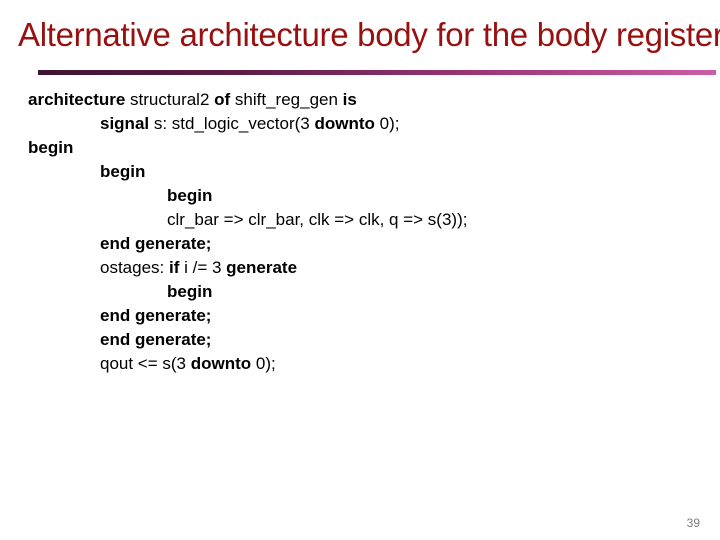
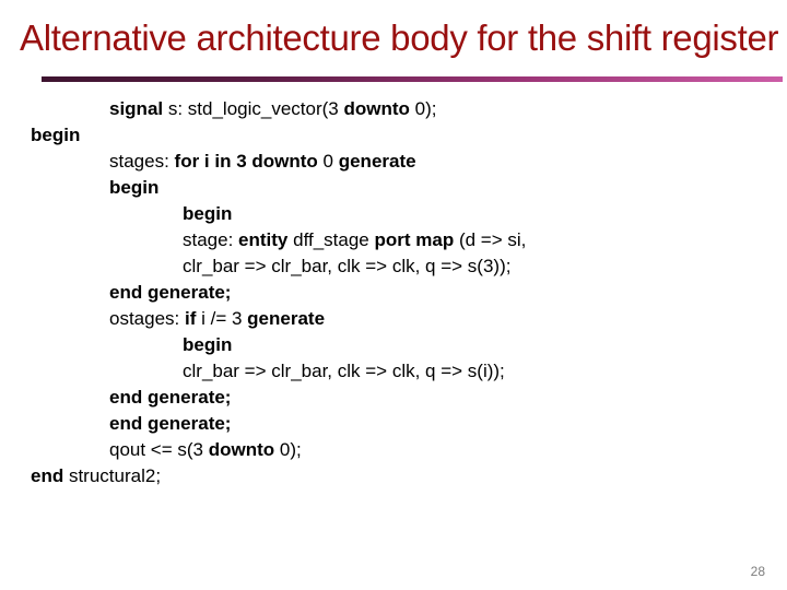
- Alternative architecture body for the body register
+ Alternative architecture body for the shift register
- architecture structural2 of shift_reg_gen is
  signal s: std_logic_vector(3 downto 0);
  begin
+ stages: for i in 3 downto 0 generate
  begin
  begin
+ stage: entity dff_stage port map (d => si,
  clr_bar => clr_bar, clk => clk, q => s(3));
  end generate;
  ostages: if i /= 3 generate
  begin
+ clr_bar => clr_bar, clk => clk, q => s(i));
  end generate;
  end generate;
  qout <= s(3 downto 0);
+ end structural2;
- 39
+ 28
